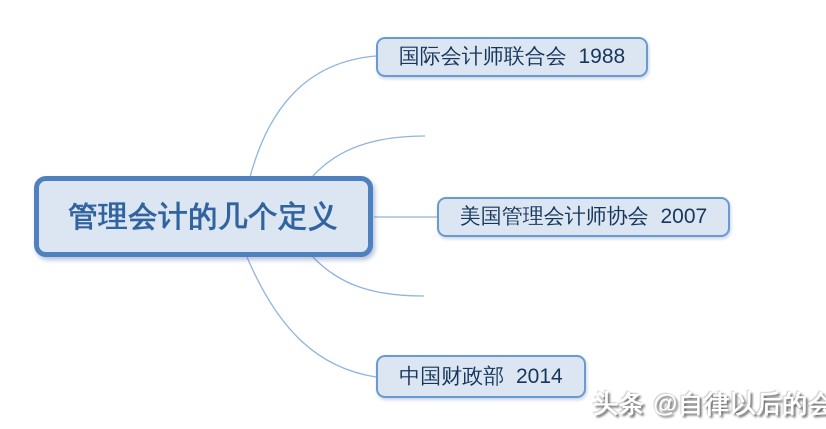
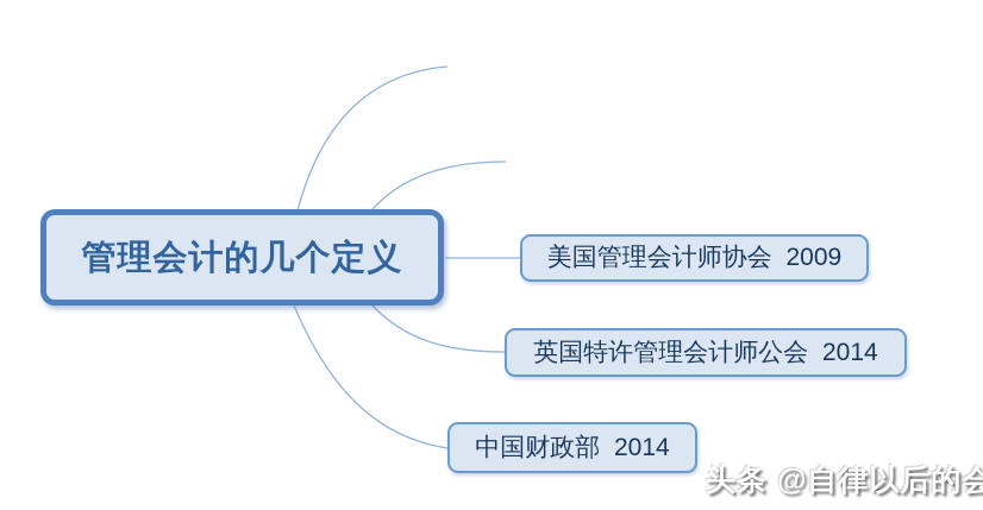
  管理会计的几个定义
- 国际会计师联合会 1988
- 美国管理会计师协会 2007
+ 美国管理会计师协会 2009
+ 英国特许管理会计师公会 2014
  中国财政部 2014
  头条 @自律以后的会
